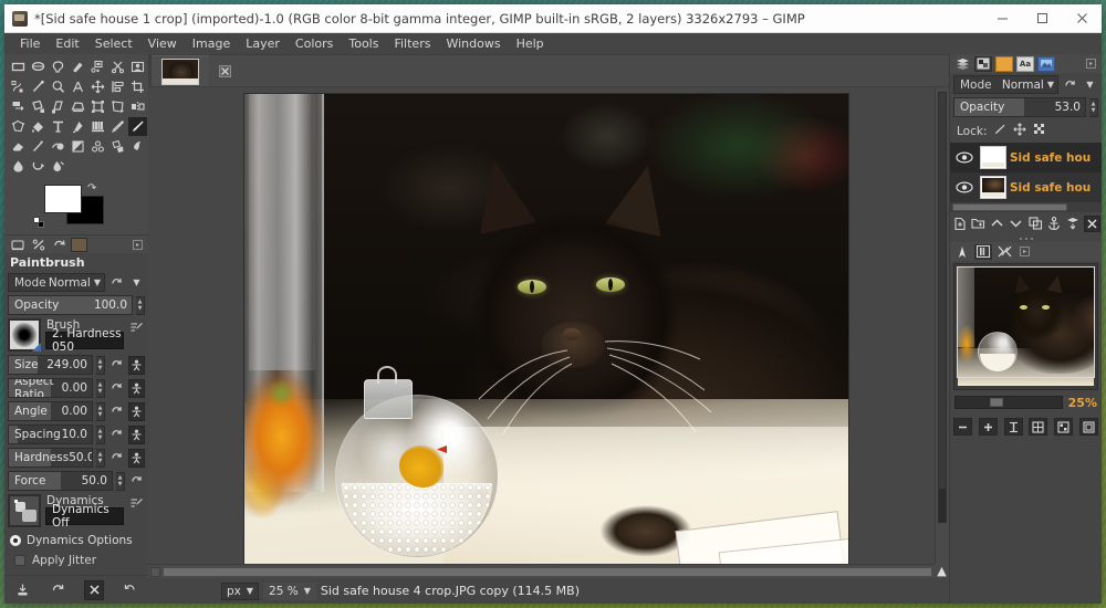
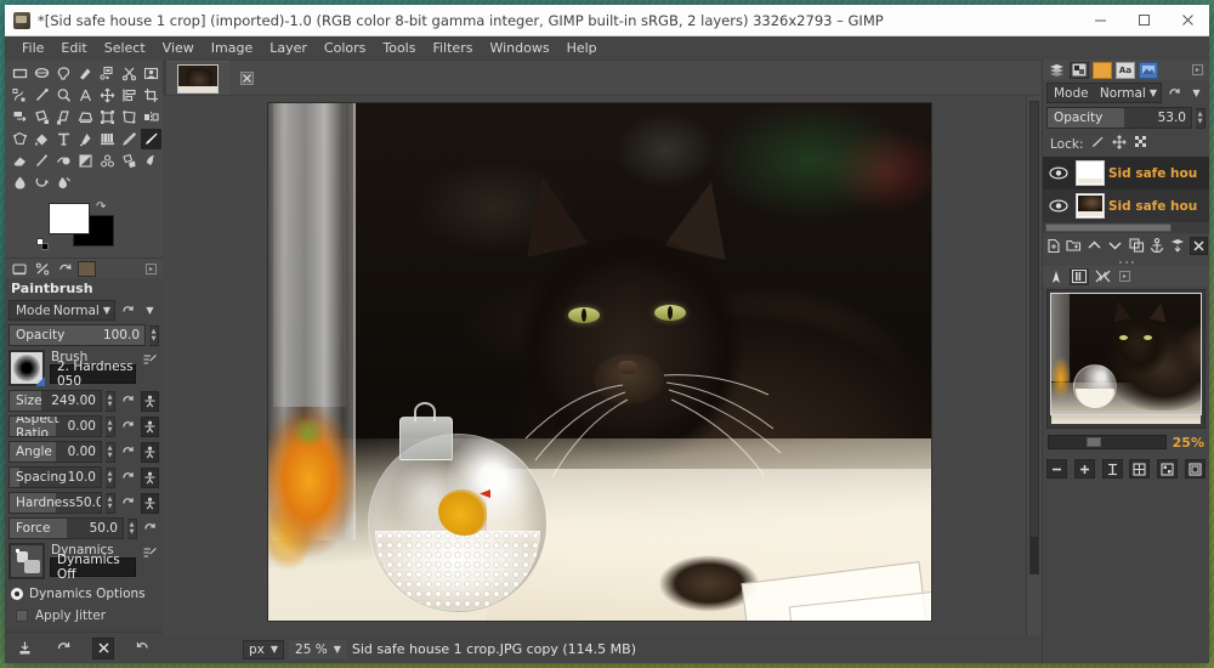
  *[Sid safe house 1 crop] (imported)-1.0 (RGB color 8-bit gamma integer, GIMP built-in sRGB, 2 layers) 3326x2793 – GIMP
  File
  Edit
  Select
  View
  Image
  Layer
  Colors
  Tools
  Filters
  Windows
  Help
  ↷
  Paintbrush
  Mode
  Normal
  ▼
  ▼
  Opacity
  100.0
  Brush
  2. Hardness 050
  Size
  249.00
  Aspect Ratio
  0.00
  Angle
  0.00
  Spacing
  10.0
  Hardness
  50.0
  Force
  50.0
  Dynamics
  Dynamics Off
  Dynamics Options
  Apply Jitter
- ▲
  px
  ▼
  25 %
  ▼
- Sid safe house 4 crop.JPG copy (114.5 MB)
+ Sid safe house 1 crop.JPG copy (114.5 MB)
  Aa
  Mode
  Normal
  ▼
  ▼
  Opacity
  53.0
  Lock:
  Sid safe hou
  Sid safe hou
  25%
